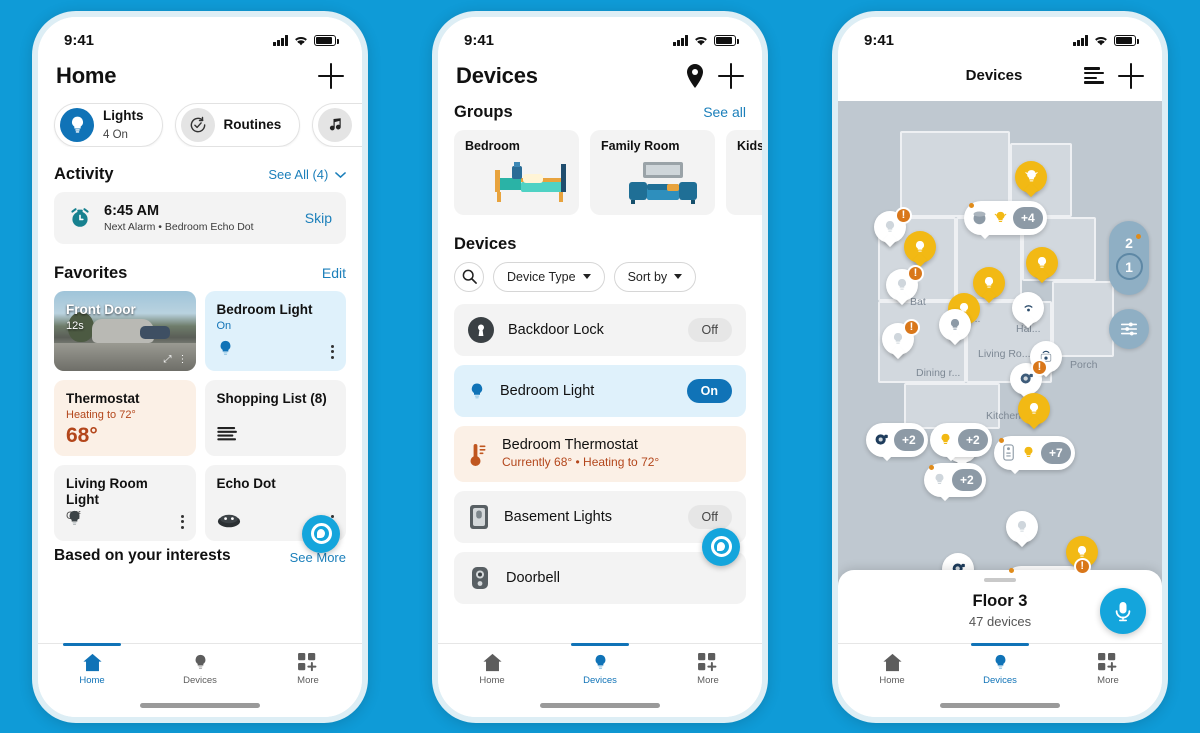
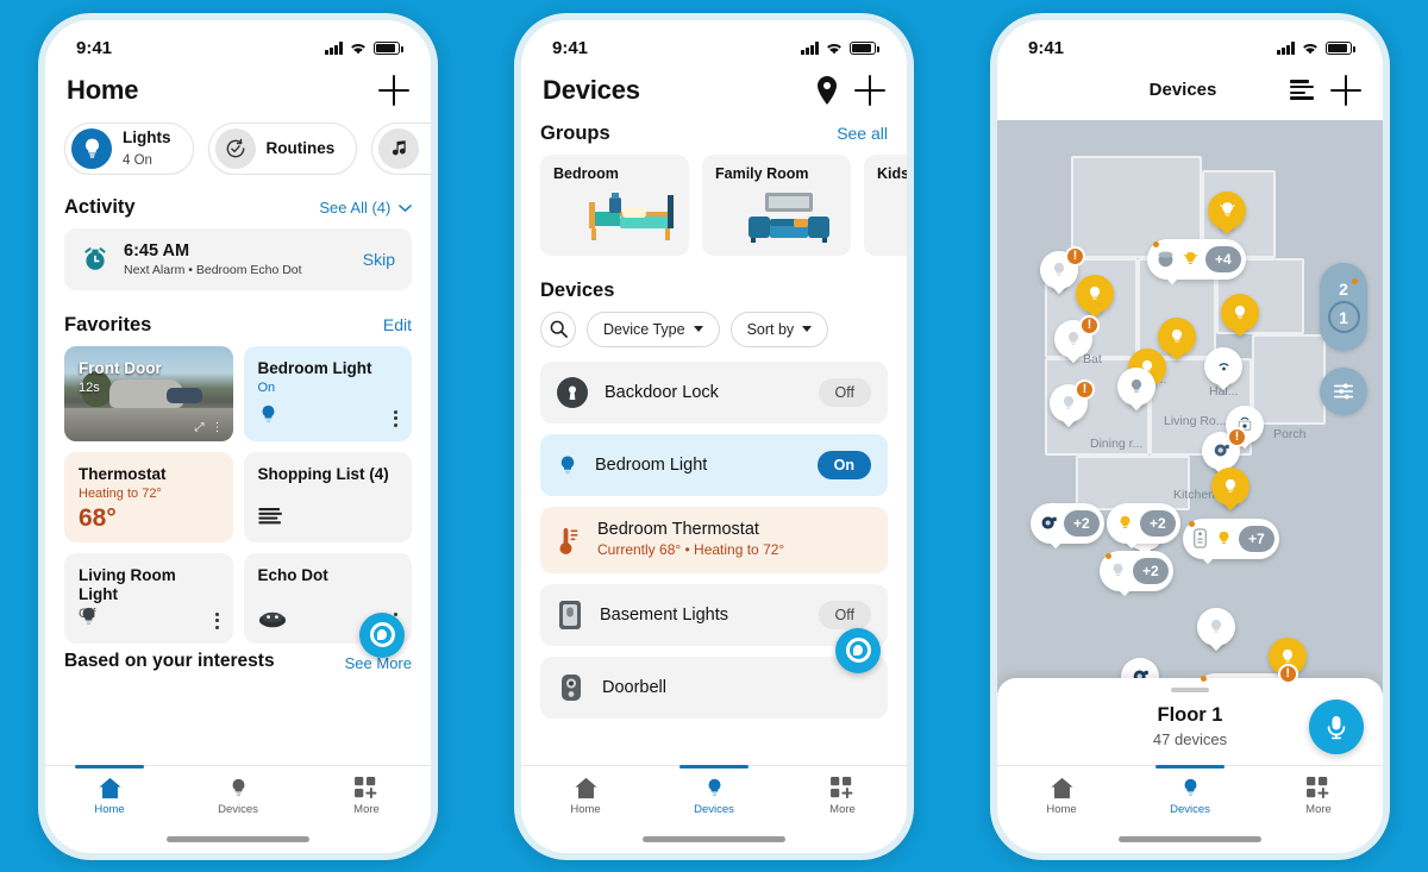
  9:41
  Home
  Lights
  4 On
  Routines
  Activity
  See All (4)
  6:45 AM
  Next Alarm • Bedroom Echo Dot
  Skip
  Favorites
  Edit
  Front Door
  12s
  ⤢
  ⋮
  Bedroom Light
  On
  Thermostat
  Heating to 72°
  68°
- Shopping List (8)
+ Shopping List (4)
  Living Room Light
  Echo Dot
  Based on your interests
  See More
  Home
  Devices
  More
  9:41
  Devices
  Groups
  See all
  Bedroom
  Family Room
  Devices
  Device Type
  Sort by
  Backdoor Lock
  Off
  Bedroom Light
  On
  Bedroom Thermostat
  Currently 68° • Heating to 72°
  Basement Lights
  Off
  Doorbell
  Home
  Devices
  More
  9:41
  Devices
  Bat
  Hal...
  Living Ro...
  Porch
  Dining r...
  Kitchen
  !
  !
  !
  !
  +4
  +2
  +2
  +2
  +7
  !
  2
  1
- Floor 3
+ Floor 1
  47 devices
  Home
  Devices
  More
